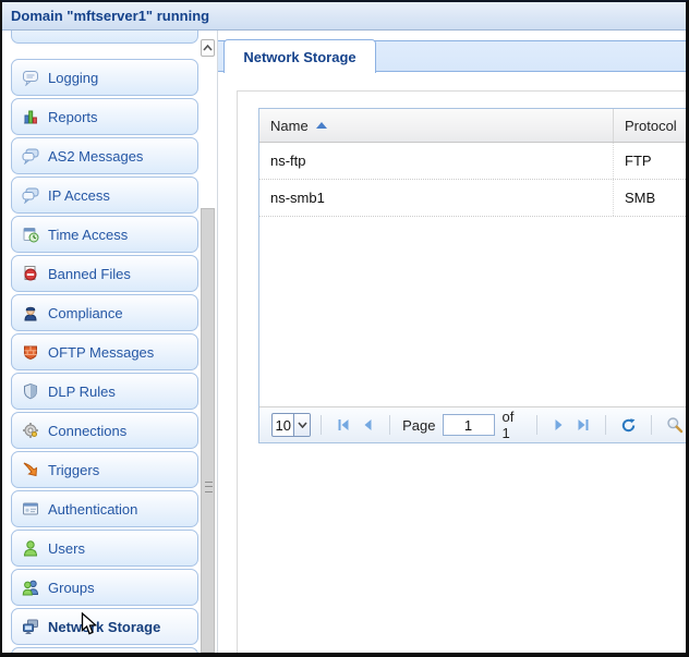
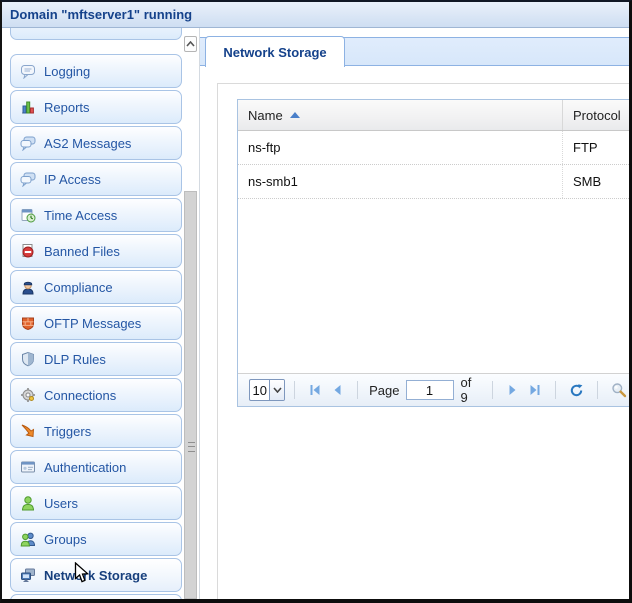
  Logging
  Reports
  AS2 Messages
  IP Access
  Time Access
  Banned Files
  Compliance
  OFTP Messages
  DLP Rules
  Connections
  Triggers
  Authentication
  Users
  Groups
  Netwrk Storage
  Network Storage
  Name
  Protocol
  ns-ftp
  FTP
  ns-smb1
  SMB
  10
  Page
  1
- of 1
+ of 9
  Domain "mftserver1" running
